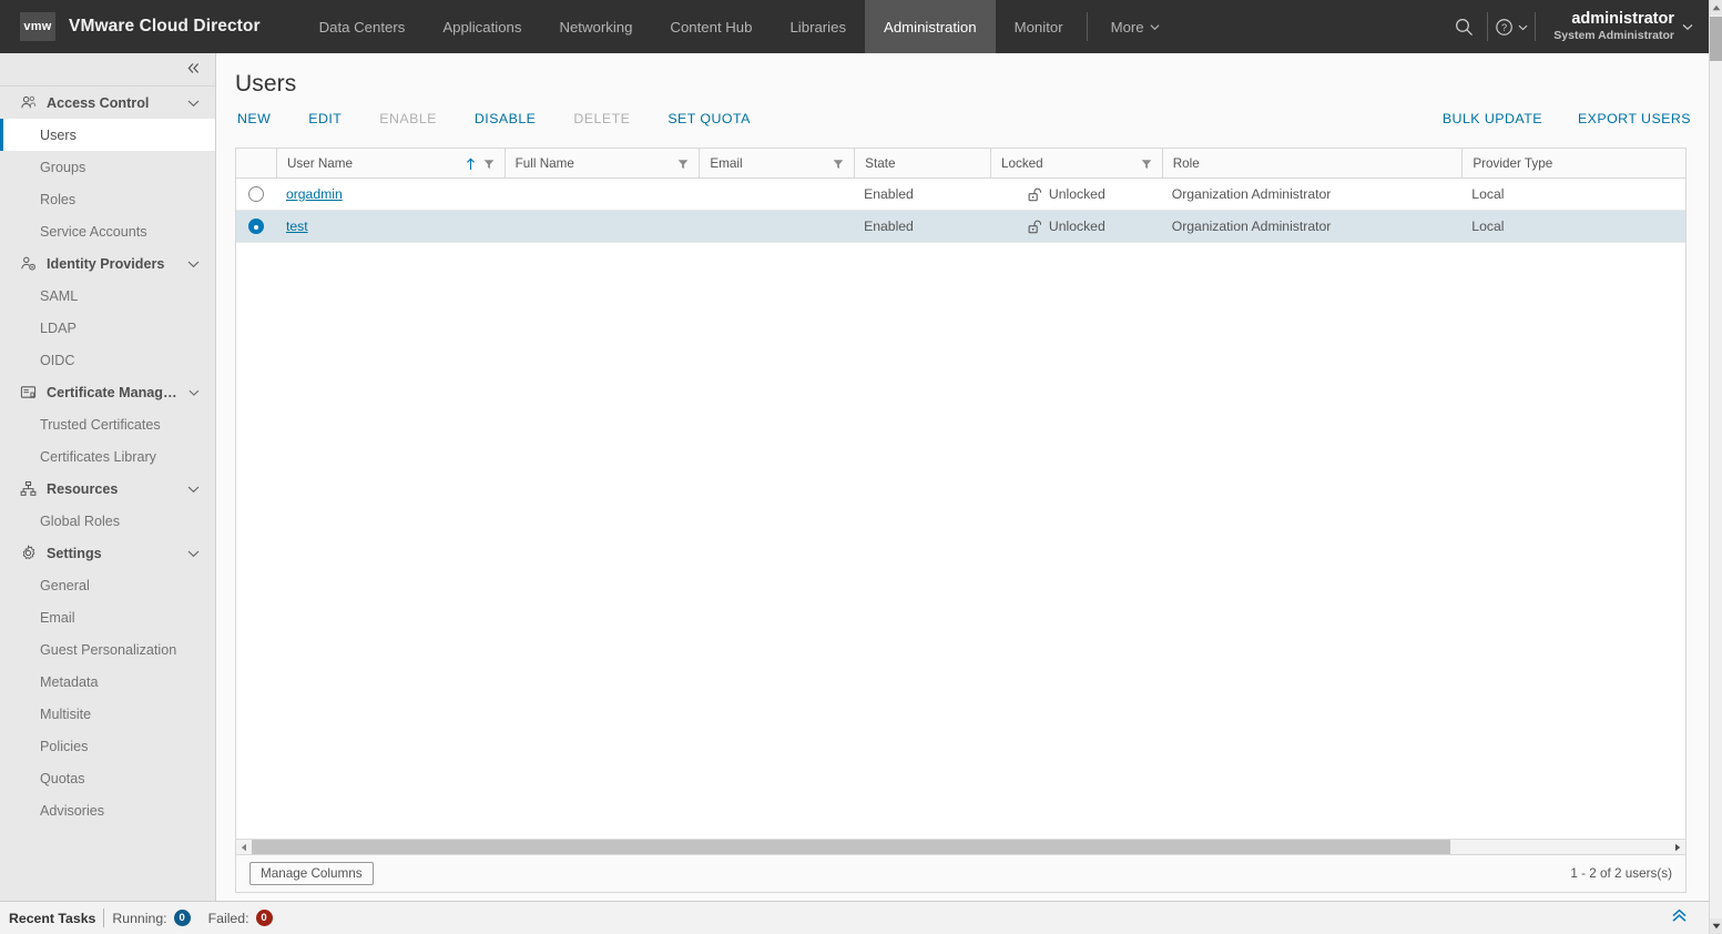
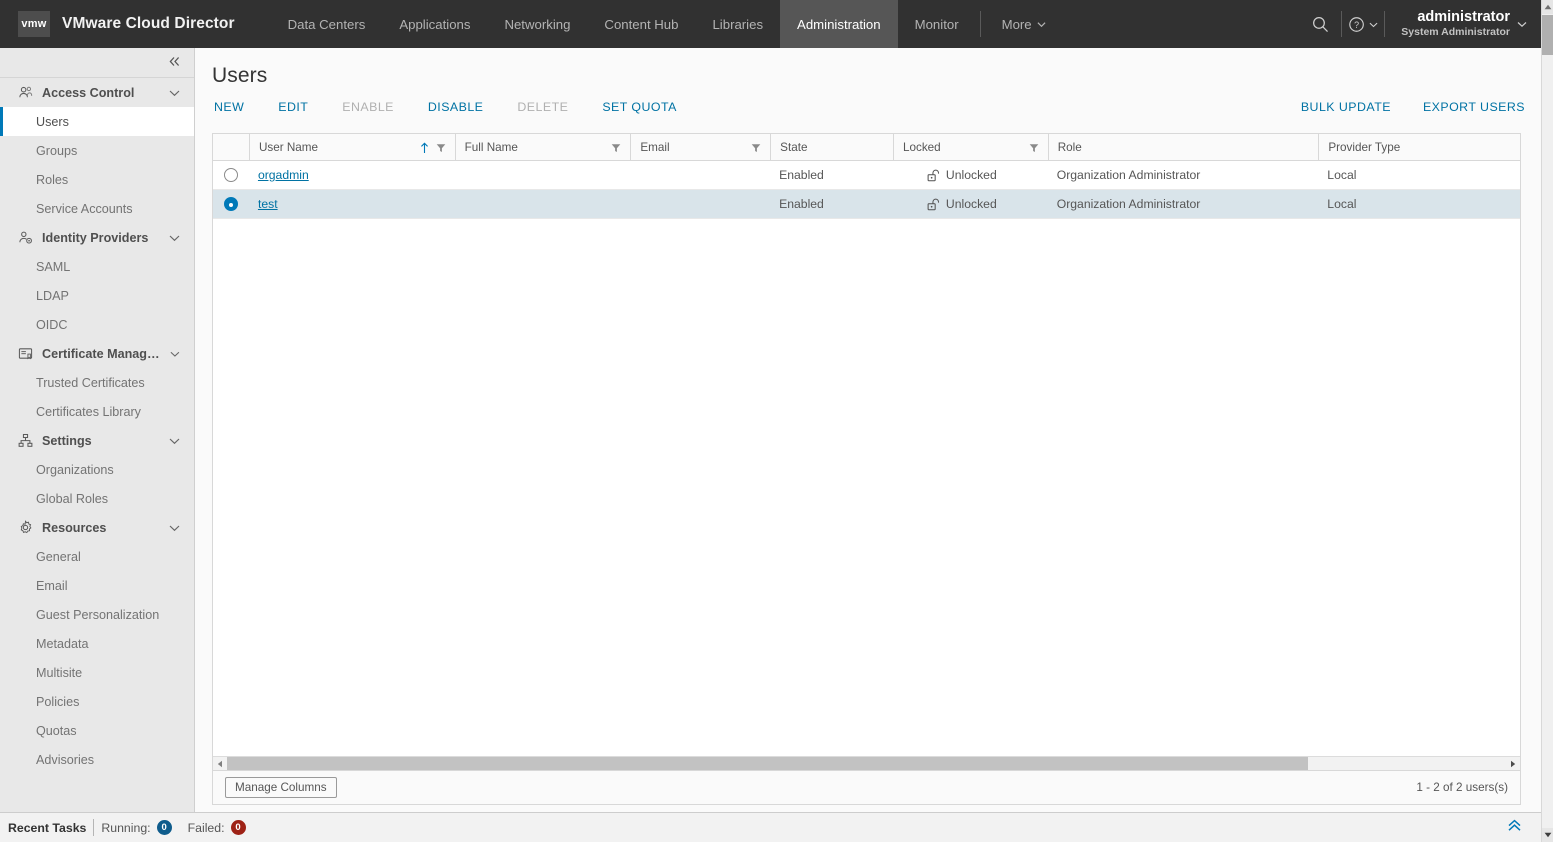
  vmw
  VMware Cloud Director
  Data Centers
  Applications
  Networking
  Content Hub
  Libraries
  Administration
  Monitor
  More
  ?
  administrator
  System Administrator
  Access Control
  Users
  Groups
  Roles
  Service Accounts
  Identity Providers
  SAML
  LDAP
  OIDC
  Certificate Managem
  Trusted Certificates
  Certificates Library
- Resources
+ Settings
+ Organizations
  Global Roles
- Settings
+ Resources
  General
  Email
  Guest Personalization
  Metadata
  Multisite
  Policies
  Quotas
  Advisories
  Users
  NEW
  EDIT
  ENABLE
  DISABLE
  DELETE
  SET QUOTA
  BULK UPDATE
  EXPORT USERS
  User Name
  Full Name
  Email
  State
  Locked
  Role
  Provider Type
  orgadmin
  Enabled
  Unlocked
  Organization Administrator
  Local
  test
  Enabled
  Unlocked
  Organization Administrator
  Local
  Manage Columns
  1 - 2 of 2 users(s)
  Recent Tasks
  Running:
  0
  Failed:
  0
